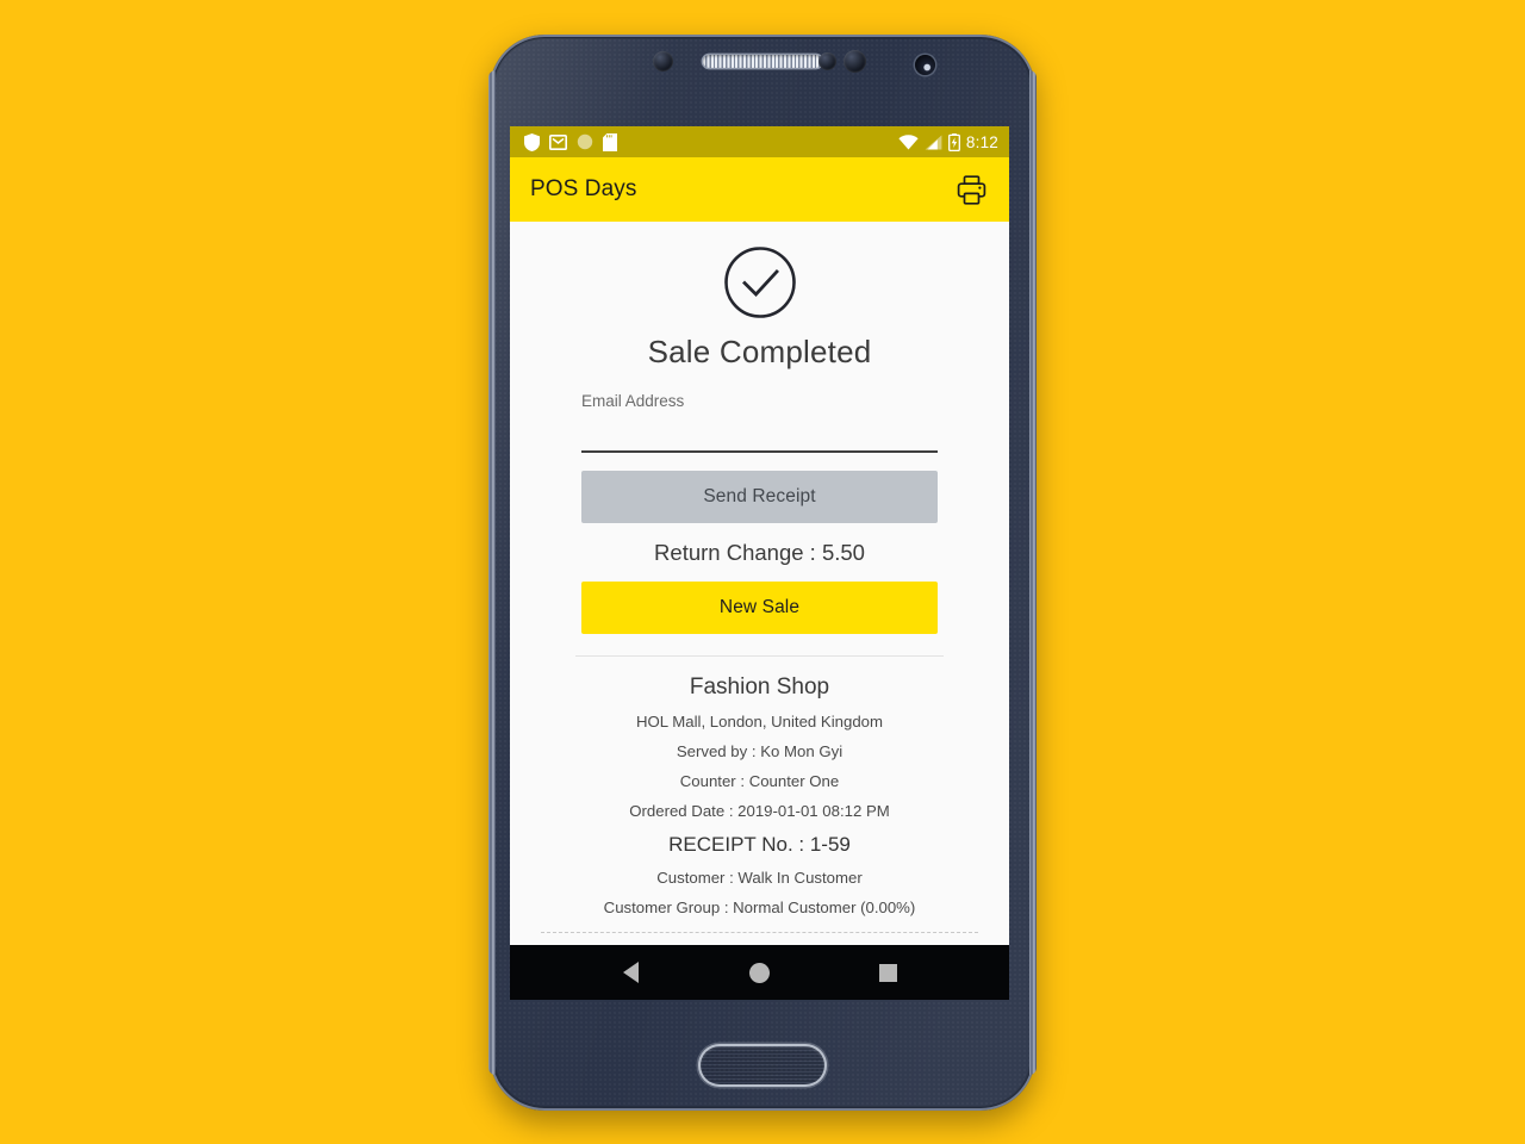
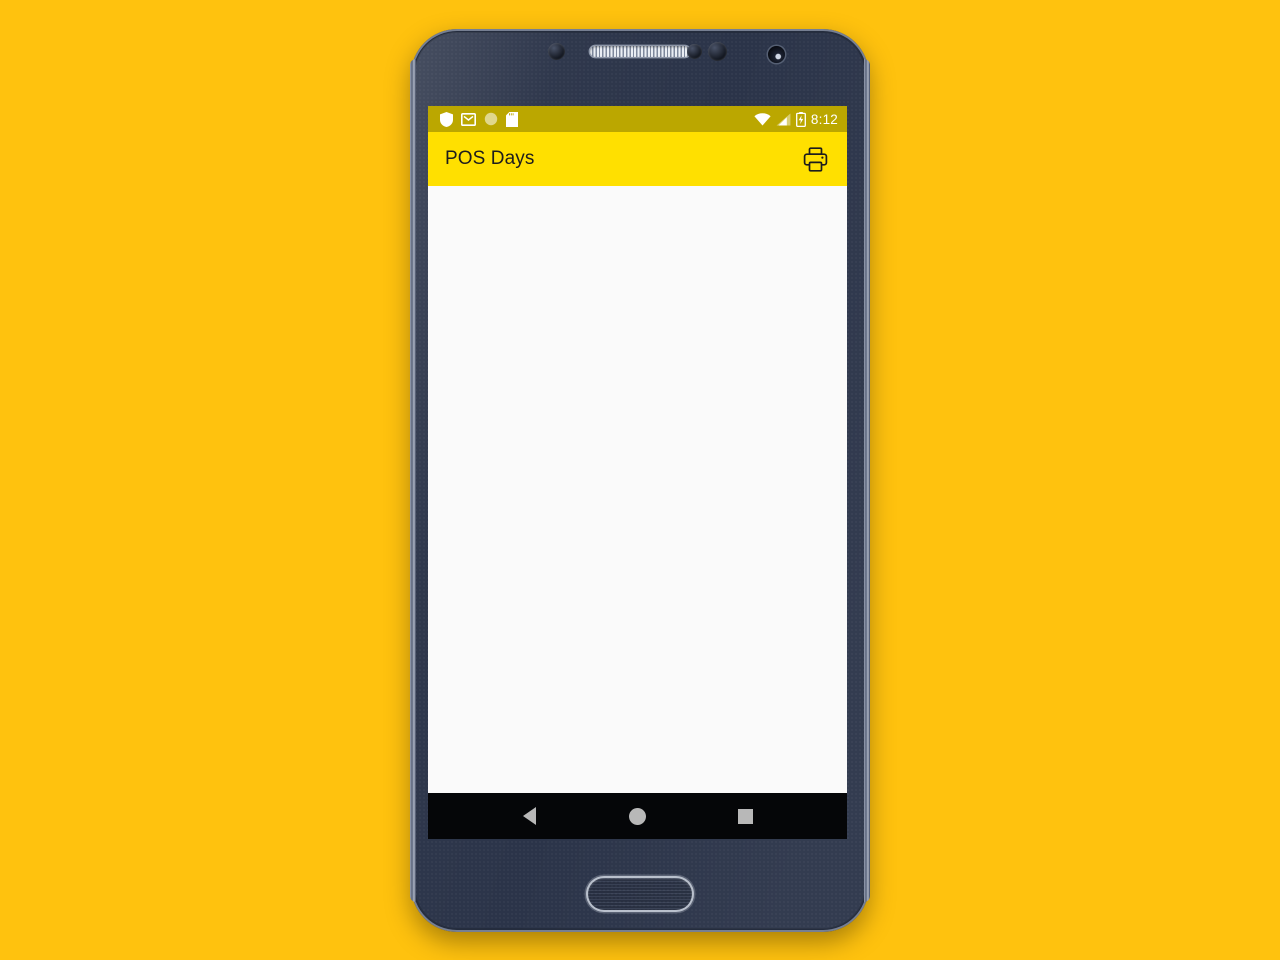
  8:12
  POS Days
- Sale Completed
- Email Address
- Send Receipt
- Return Change : 5.50
- New Sale
- Fashion Shop
- HOL Mall, London, United Kingdom
- Served by : Ko Mon Gyi
- Counter : Counter One
- Ordered Date : 2019-01-01 08:12 PM
- RECEIPT No. : 1-59
- Customer : Walk In Customer
- Customer Group : Normal Customer (0.00%)
